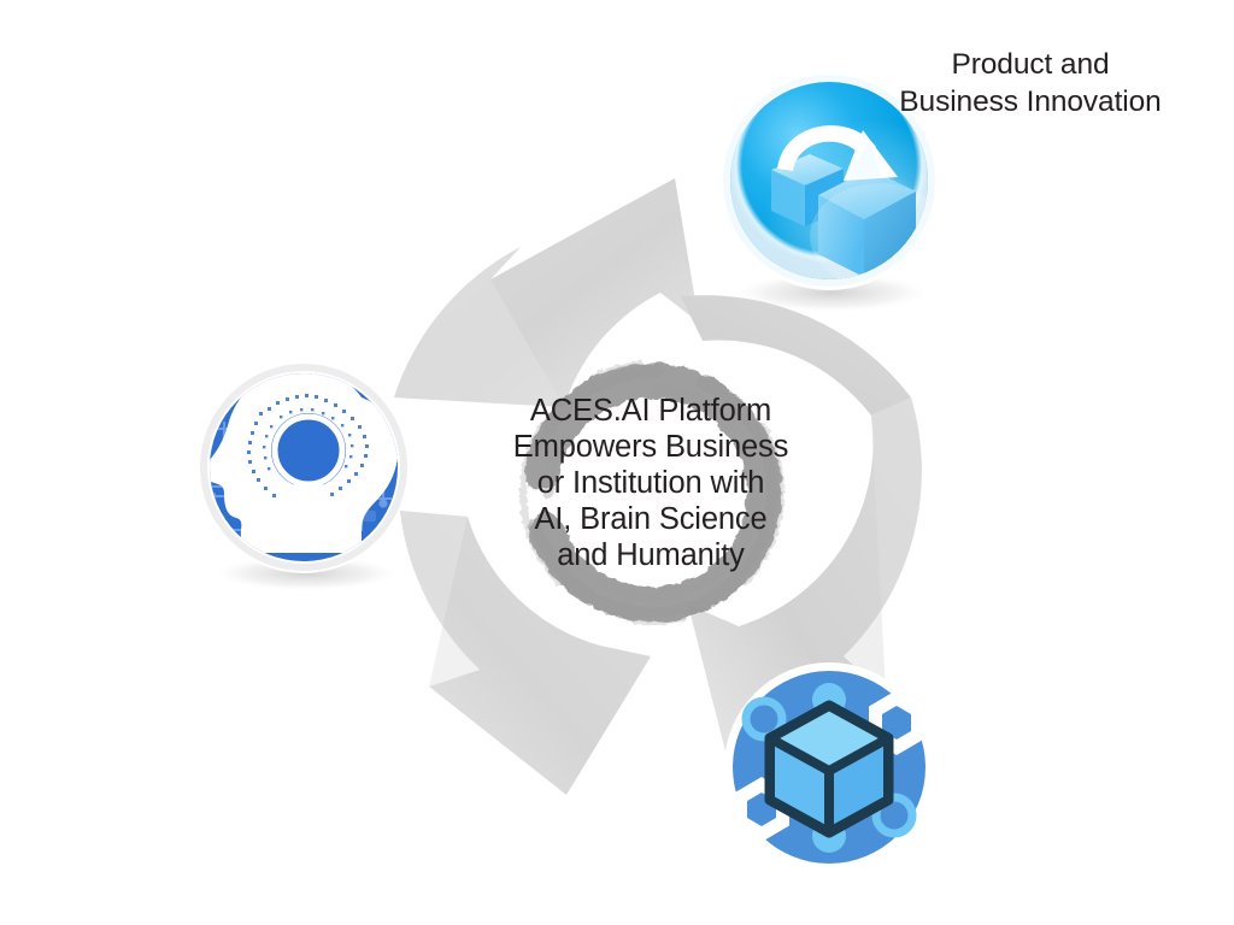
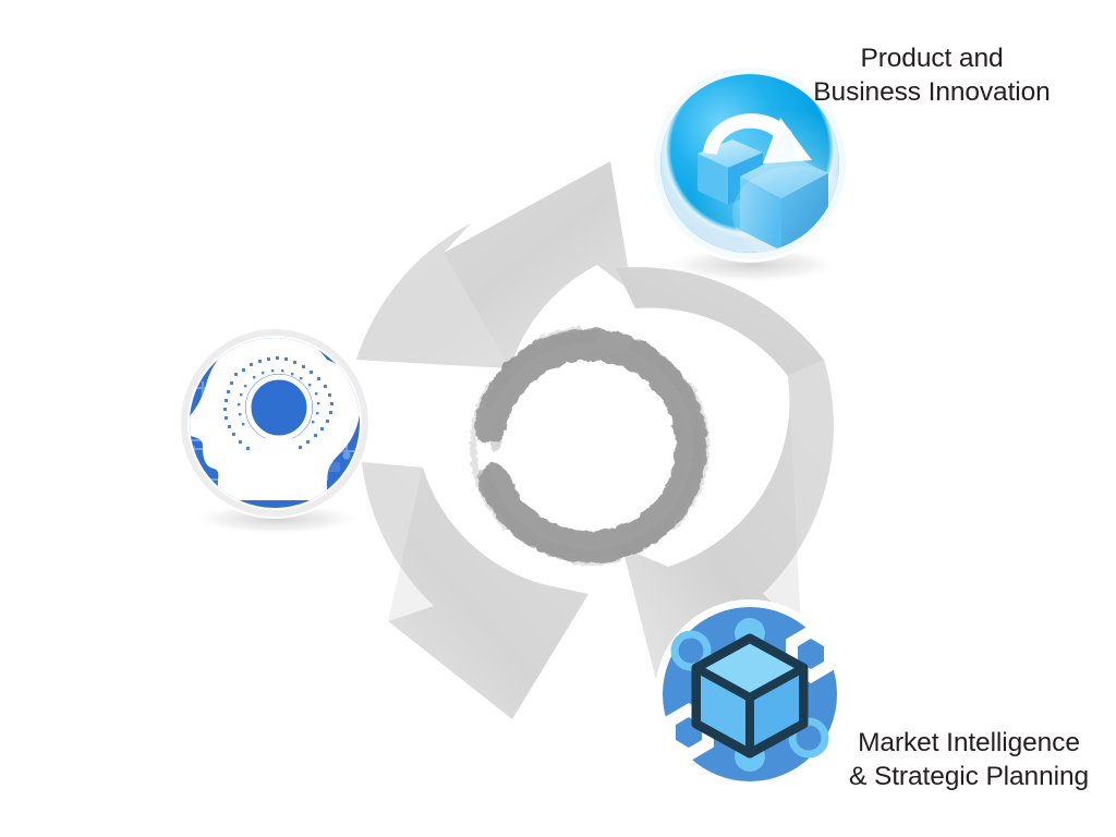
- ACES.AI Platform
- Empowers Business
- or Institution with
- AI, Brain Science
- and Humanity
  Product and
  Business Innovation
+ Market Intelligence
+ & Strategic Planning
